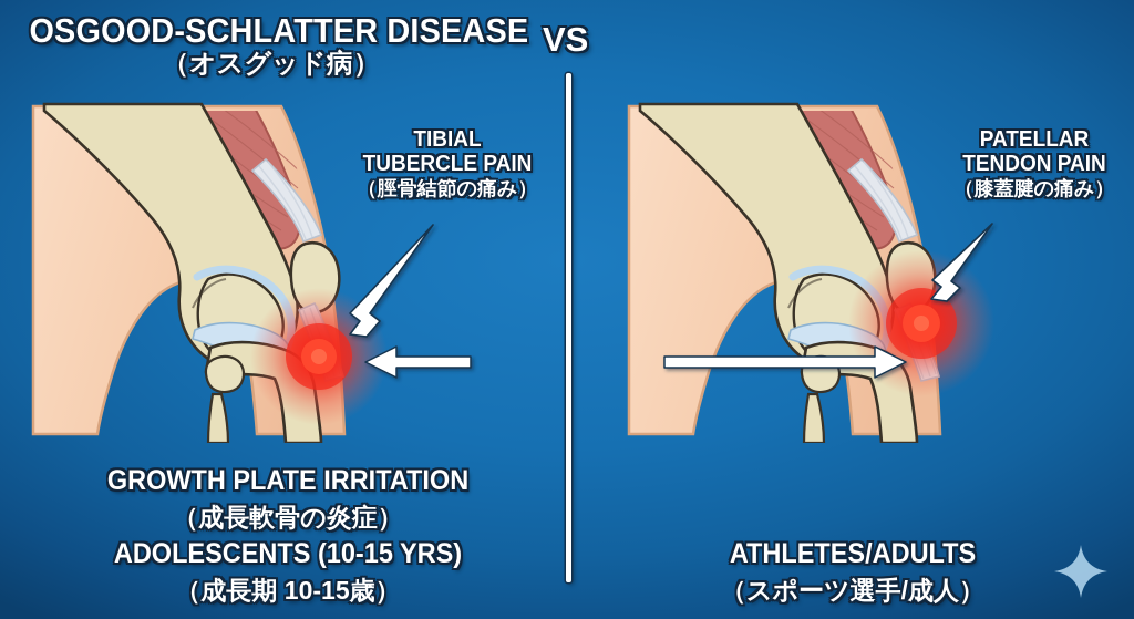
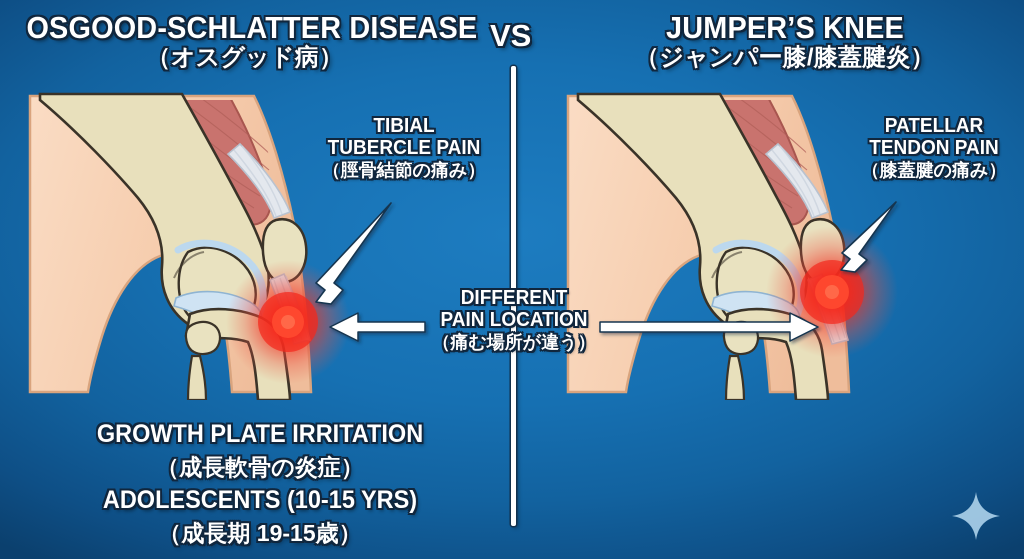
  OSGOOD-SCHLATTER DISEAS
  （オスグッド病）
  VS
+ JUMPER’S KNEE
+ （ジャンパー膝/膝蓋腱炎）
  TIBIAL
  TUBERCLE PAIN
  （脛骨結節の痛み）
  PATELLAR
  TENDON PAIN
  （膝蓋腱の痛み）
+ DIFFERENT
+ PAIN LOCATION
+ （痛む場所が違う）
  GROWTH PLATE IRRITATION
  （成長軟骨の炎症）
  ADOLESCENTS (10-15 YRS)
- （成長期 10-15歳）
+ （成長期 19-15歳）
- ATHLETES/ADULTS
- （スポーツ選手/成人）
